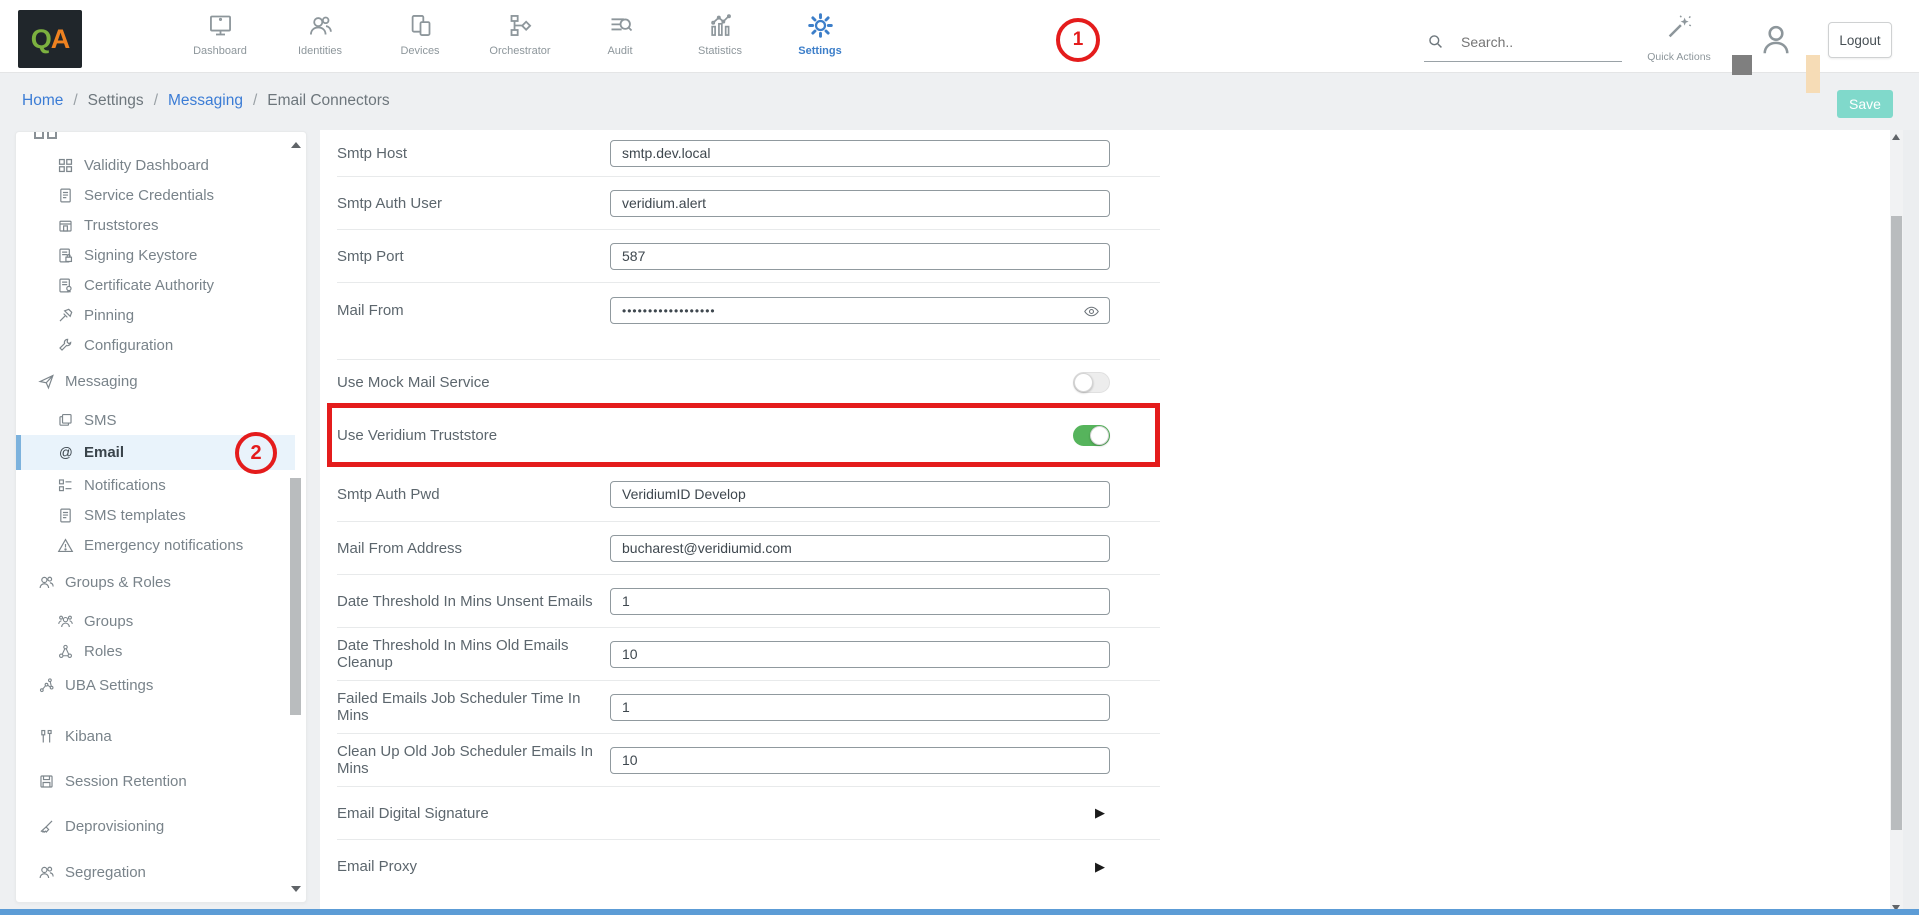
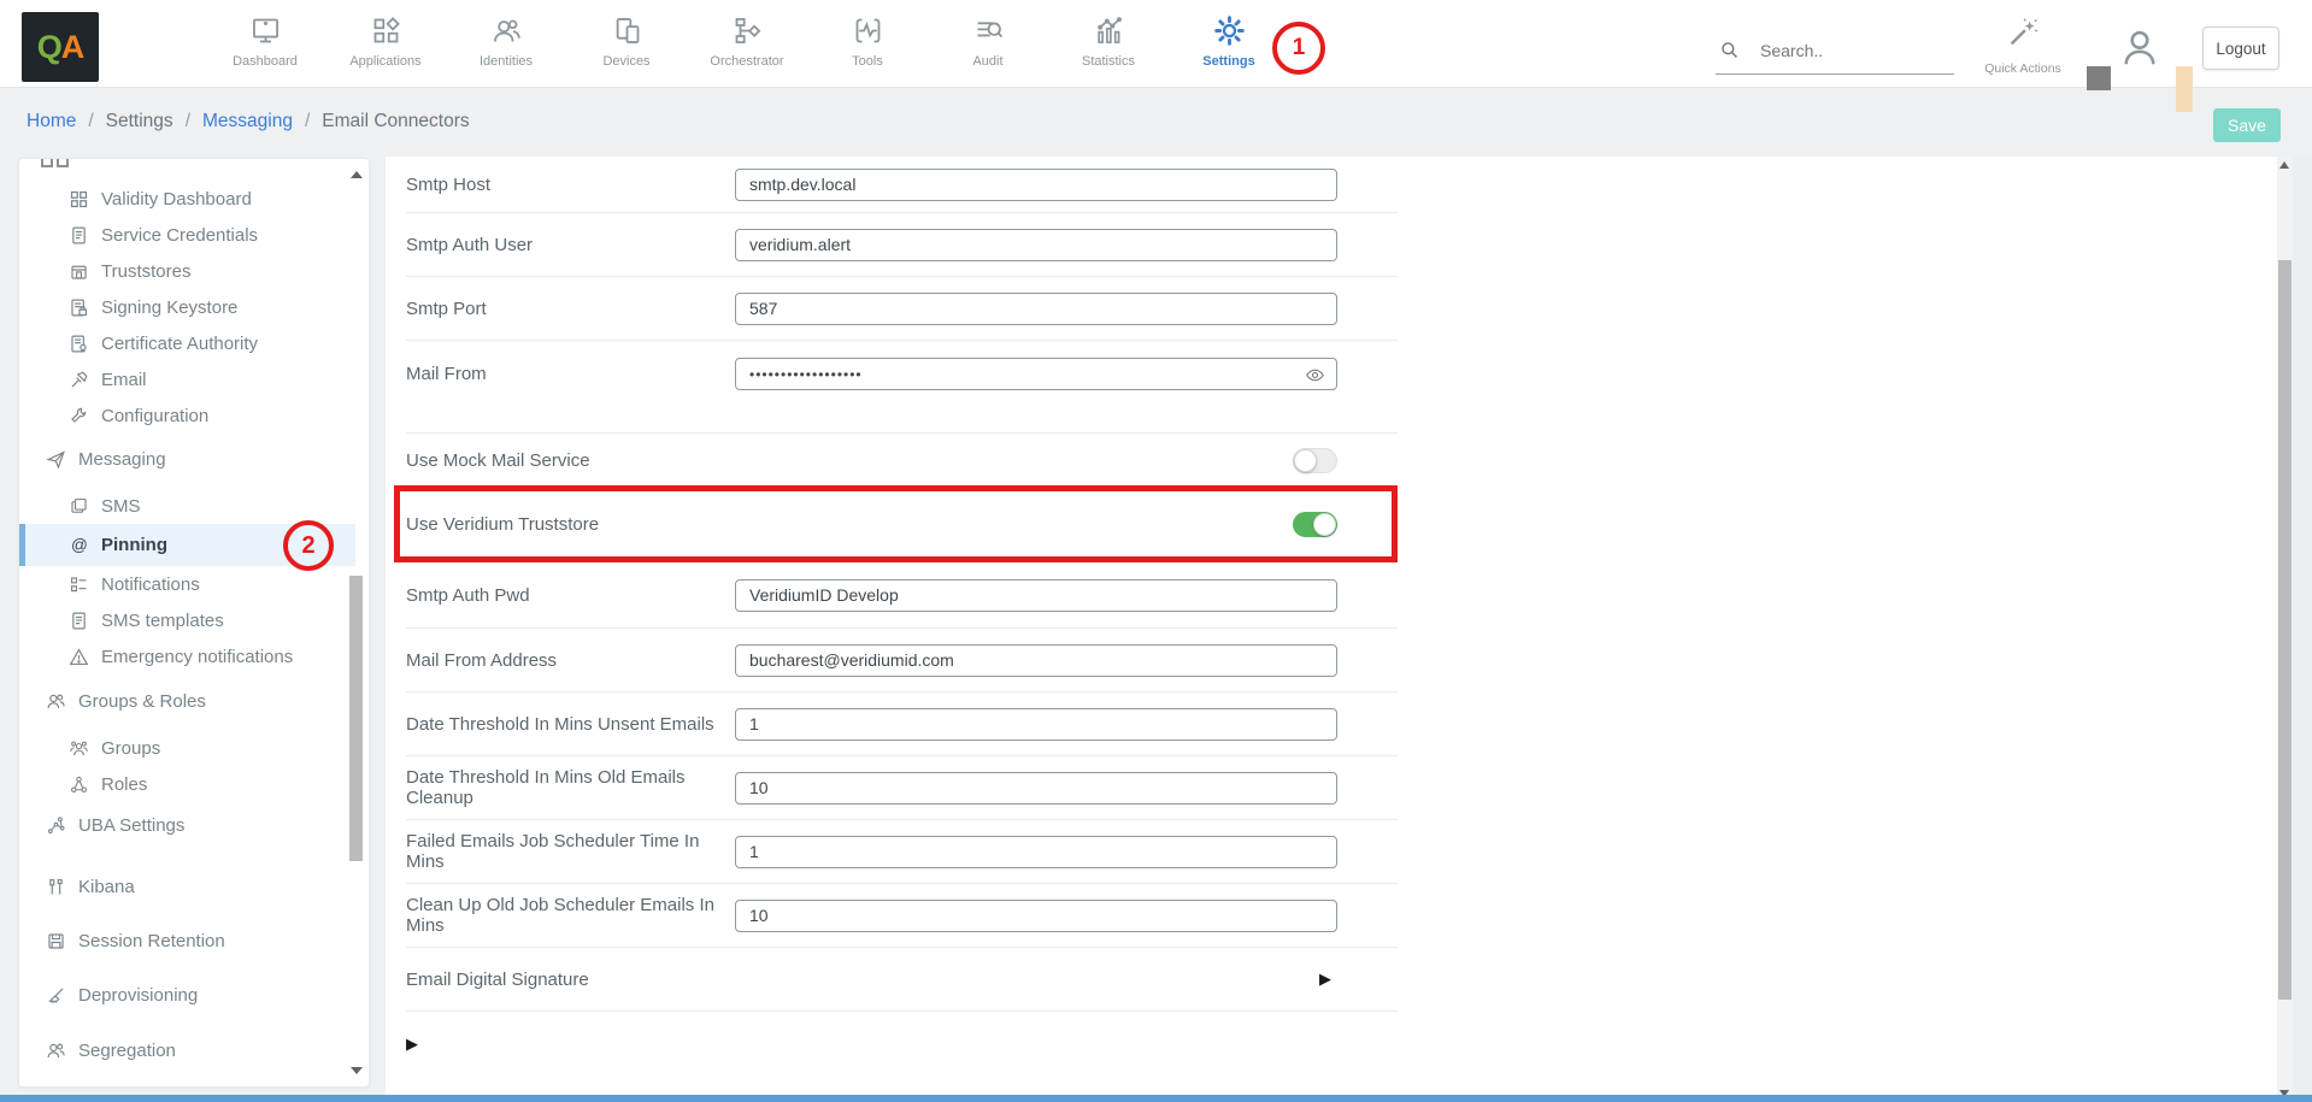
  Q
  A
  Dashboard
+ Applications
  Identities
  Devices
  Orchestrator
+ Tools
  Audit
  Statistics
  Settings
  1
  Search..
  Quick Actions
  Logout
  Home
  /
  Settings
  /
  Messaging
  /
  Email Connectors
  Save
  Validity Dashboard
  Service Credentials
  Truststores
  Signing Keystore
  Certificate Authority
- Pinning
+ Email
  Configuration
  Messaging
  SMS
- Email
+ Pinning
  Notifications
  SMS templates
  Emergency notifications
  Groups & Roles
  Groups
  Roles
  UBA Settings
  Kibana
  Session Retention
  Deprovisioning
  Segregation
  2
  Smtp Host
  smtp.dev.local
  Smtp Auth User
  veridium.alert
  Smtp Port
  587
  Mail From
  ••••••••••••••••••
  Use Mock Mail Service
  Use Veridium Truststore
  Smtp Auth Pwd
  VeridiumID Develop
  Mail From Address
  bucharest@veridiumid.com
  Date Threshold In Mins Unsent Emails
  1
  Date Threshold In Mins Old Emails Cleanup
  10
  Failed Emails Job Scheduler Time In Mins
  1
  Clean Up Old Job Scheduler Emails In Mins
  10
  Email Digital Signature
  ▶
- Email Proxy
  ▶
